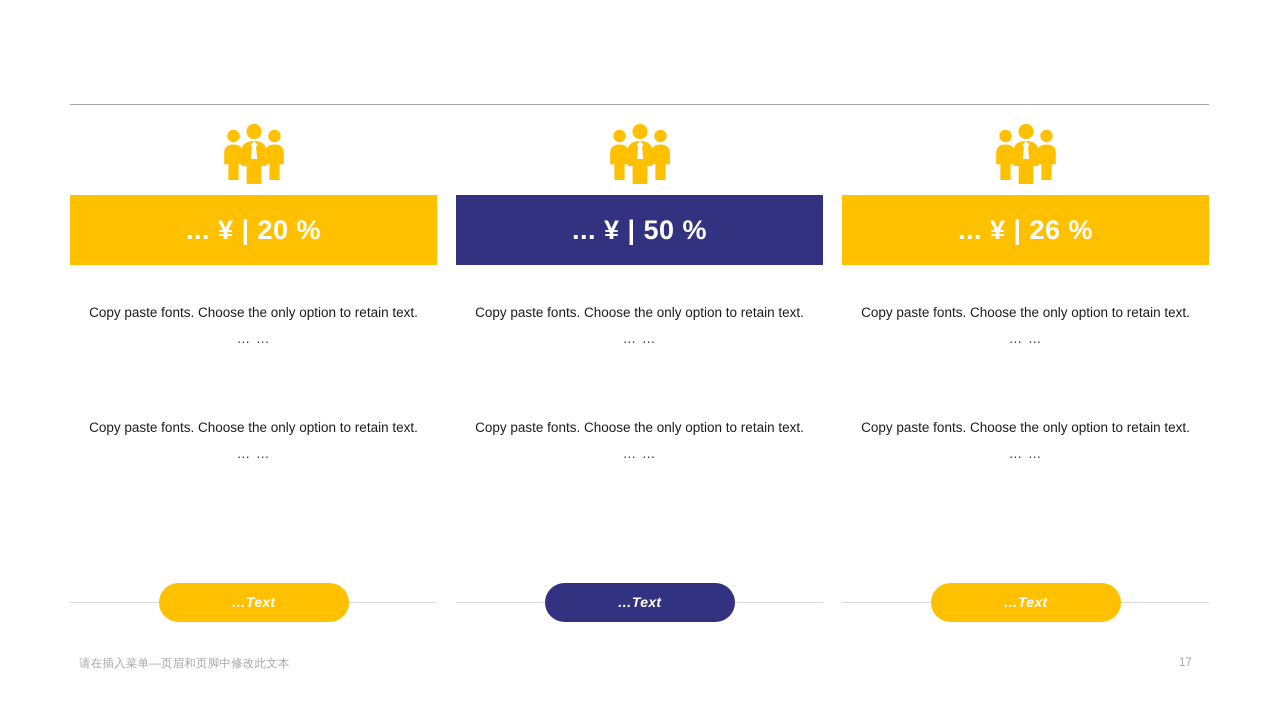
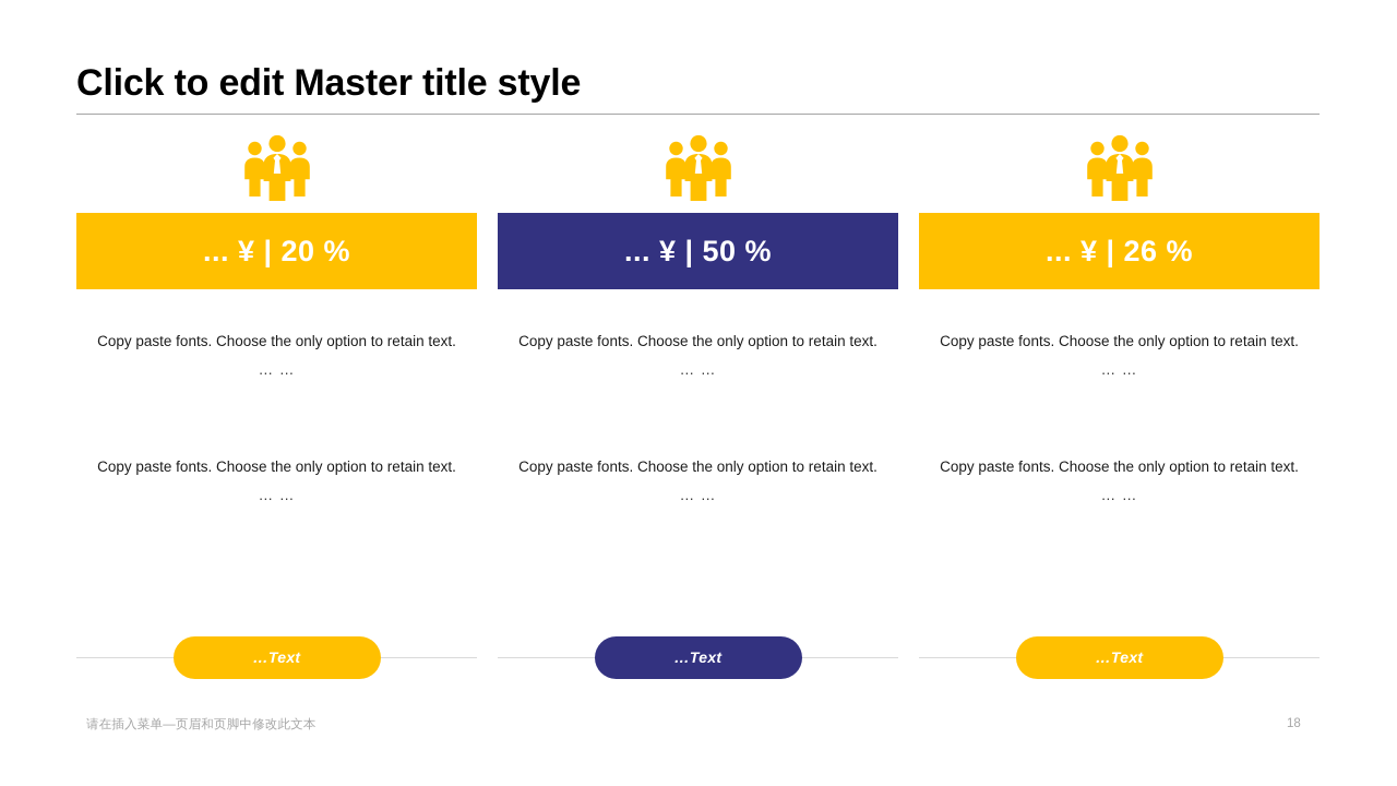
+ Click to edit Master title style
  ... ¥ | 20 %
  Copy paste fonts. Choose the only option to retain text.
  … …
  Copy paste fonts. Choose the only option to retain text.
  … …
  ... ¥ | 50 %
  Copy paste fonts. Choose the only option to retain text.
  … …
  Copy paste fonts. Choose the only option to retain text.
  … …
  ... ¥ | 26 %
  Copy paste fonts. Choose the only option to retain text.
  … …
  Copy paste fonts. Choose the only option to retain text.
  … …
  …Text
  …Text
  …Text
  请在插入菜单—页眉和页脚中修改此文本
- 17
+ 18
